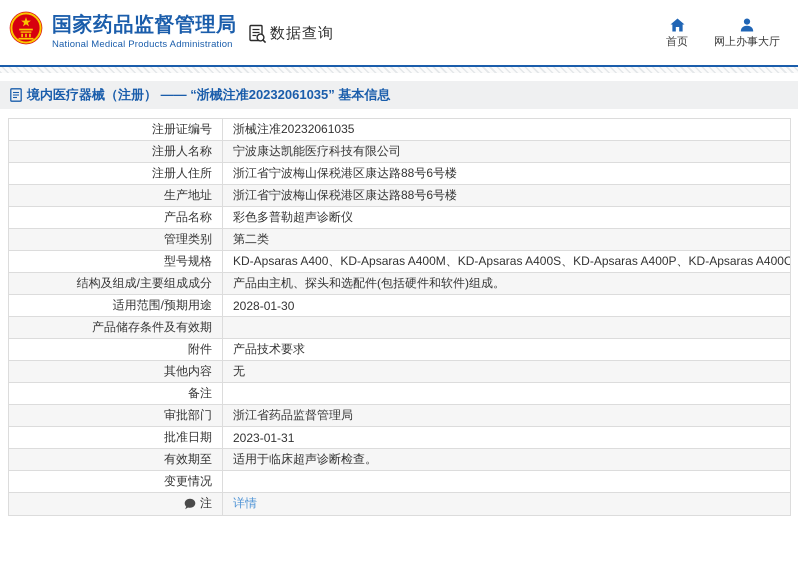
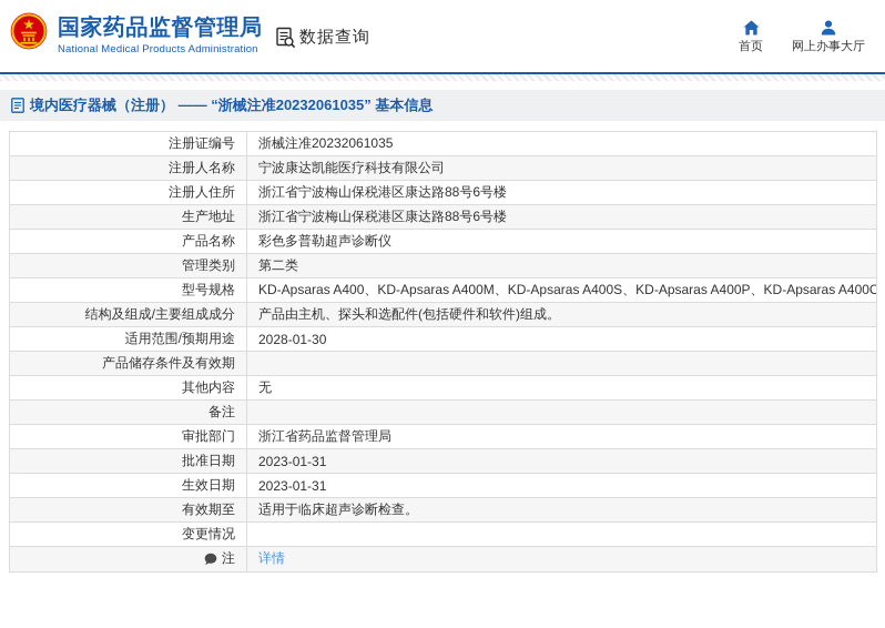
  国家药品监督管理局
  National Medical Products Administration
  数据查询
  首页
  网上办事大厅
  境内医疗器械（注册） —— “浙械注准20232061035” 基本信息
  注册证编号	浙械注准20232061035
  注册人名称	宁波康达凯能医疗科技有限公司
  注册人住所	浙江省宁波梅山保税港区康达路88号6号楼
  生产地址	浙江省宁波梅山保税港区康达路88号6号楼
  产品名称	彩色多普勒超声诊断仪
  管理类别	第二类
  型号规格	KD-Apsaras A400、KD-Apsaras A400M、KD-Apsaras A400S、KD-Apsaras A400P、KD-Apsaras A400C
  结构及组成/主要组成成分	产品由主机、探头和选配件(包括硬件和软件)组成。
  适用范围/预期用途	2028-01-30
  产品储存条件及有效期
- 附件	产品技术要求
  其他内容	无
  备注
  审批部门	浙江省药品监督管理局
  批准日期	2023-01-31
+ 生效日期	2023-01-31
  有效期至	适用于临床超声诊断检查。
  变更情况
  注	详情
